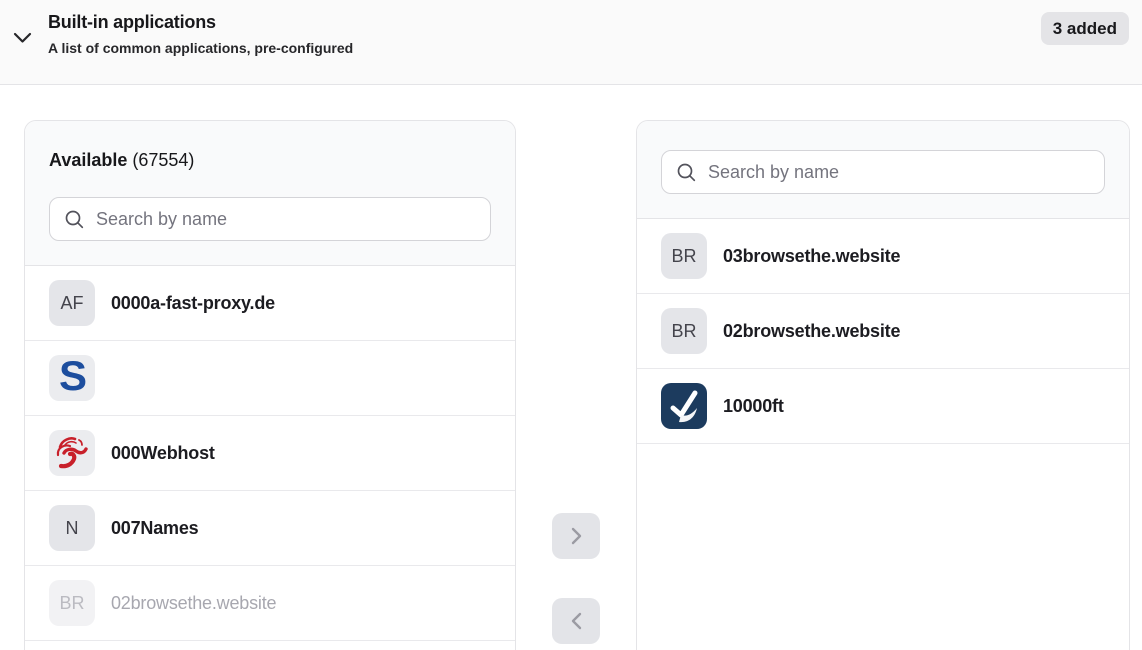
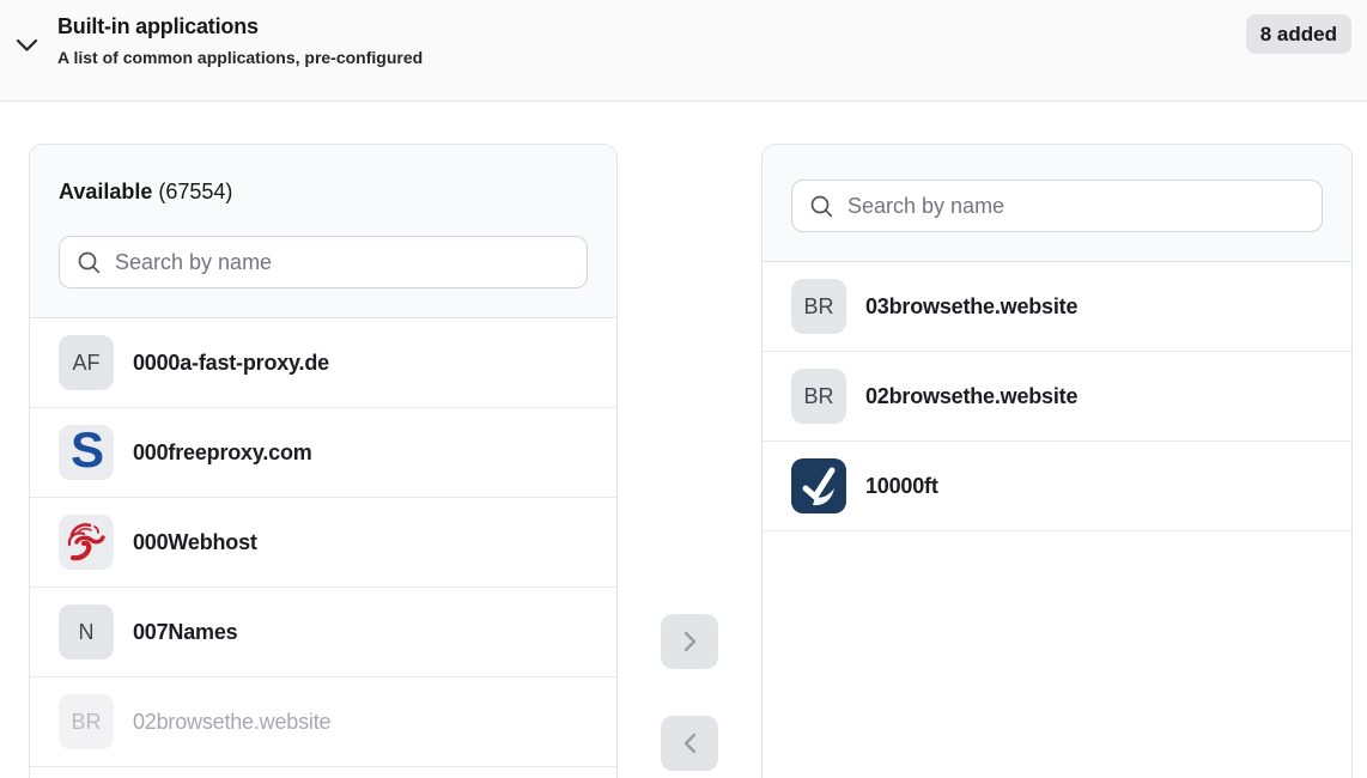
  Built-in applications
  A list of common applications, pre-configured
- 3 added
+ 8 added
  Available (67554)
  Search by name
  AF
  0000a-fast-proxy.de
  S
+ 000freeproxy.com
  000Webhost
  N
  007Names
  BR
  02browsethe.website
  Search by name
  BR
  03browsethe.website
  BR
  02browsethe.website
  10000ft
